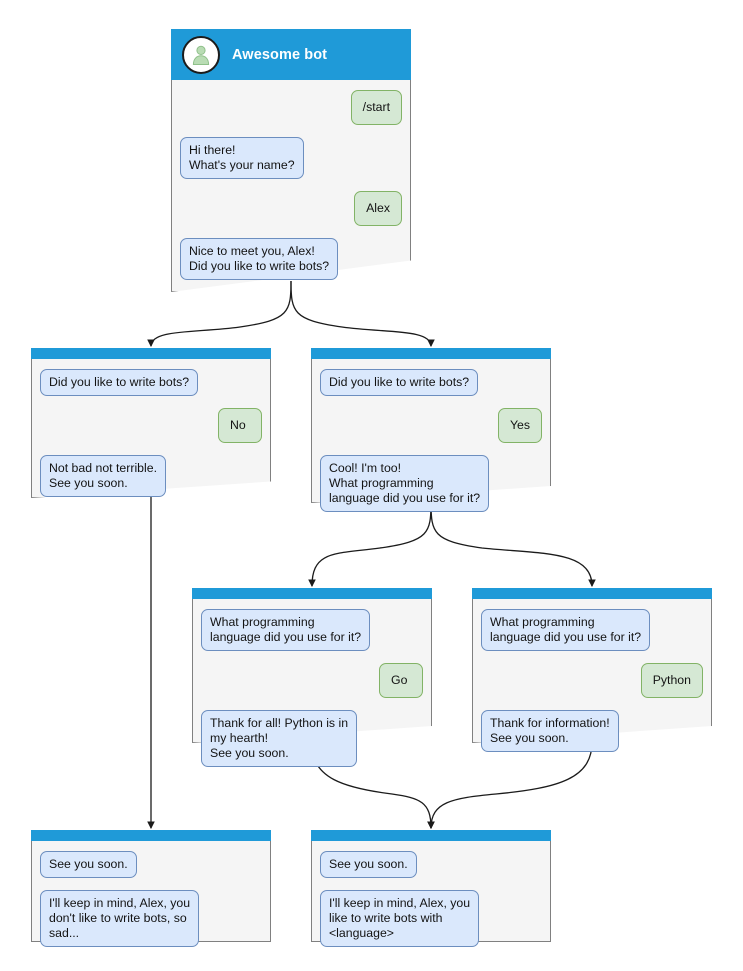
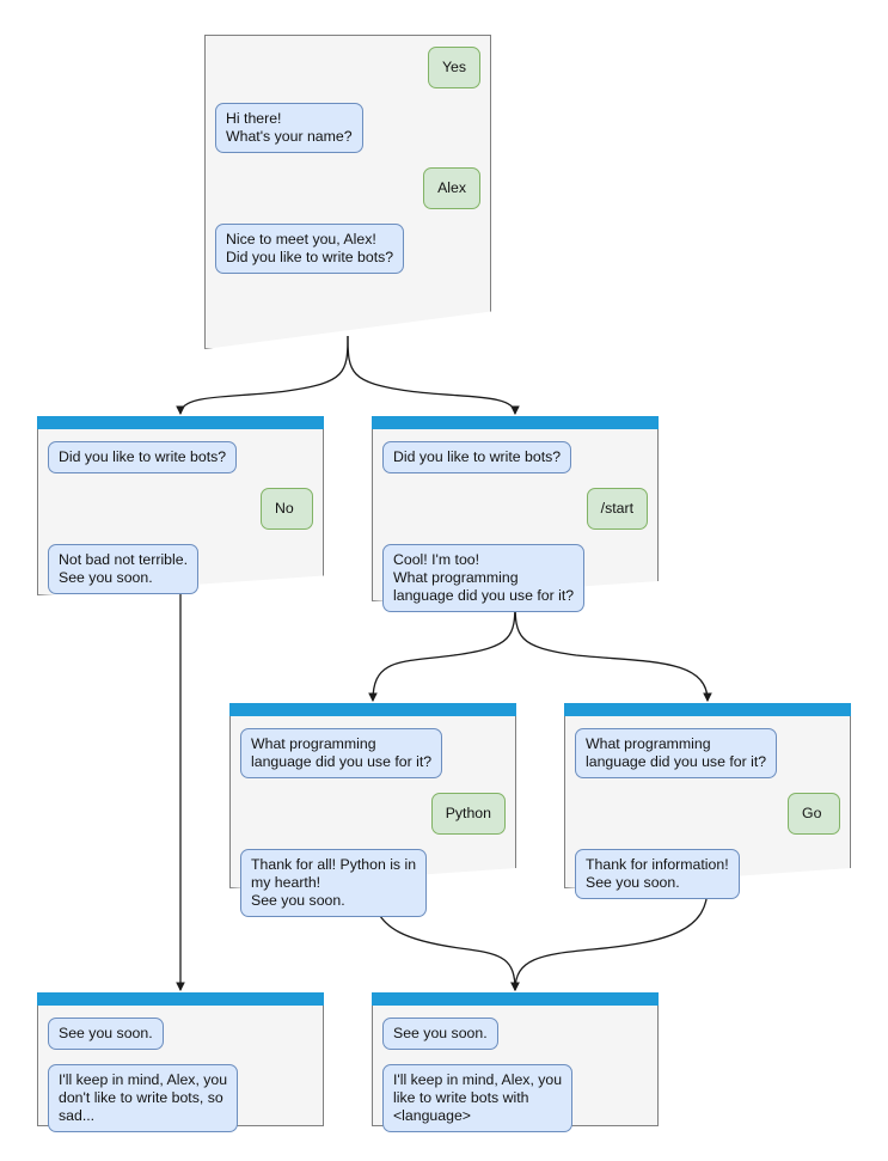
- Awesome bot
- /start
+ Yes
  Hi there!
  What's your name?
  Alex
  Nice to meet you, Alex!
  Did you like to write bots?
  Did you like to write bots?
  No
  Not bad not terrible.
  See you soon.
  Did you like to write bots?
- Yes
+ /start
  Cool! I'm too!
  What programming
  language did you use for it?
  What programming
  language did you use for it?
- Go
+ Python
  Thank for all! Python is in
  my hearth!
  See you soon.
  What programming
  language did you use for it?
- Python
+ Go
  Thank for information!
  See you soon.
  See you soon.
  I'll keep in mind, Alex, you
  don't like to write bots, so
  sad...
  See you soon.
  I'll keep in mind, Alex, you
  like to write bots with
  <language>
